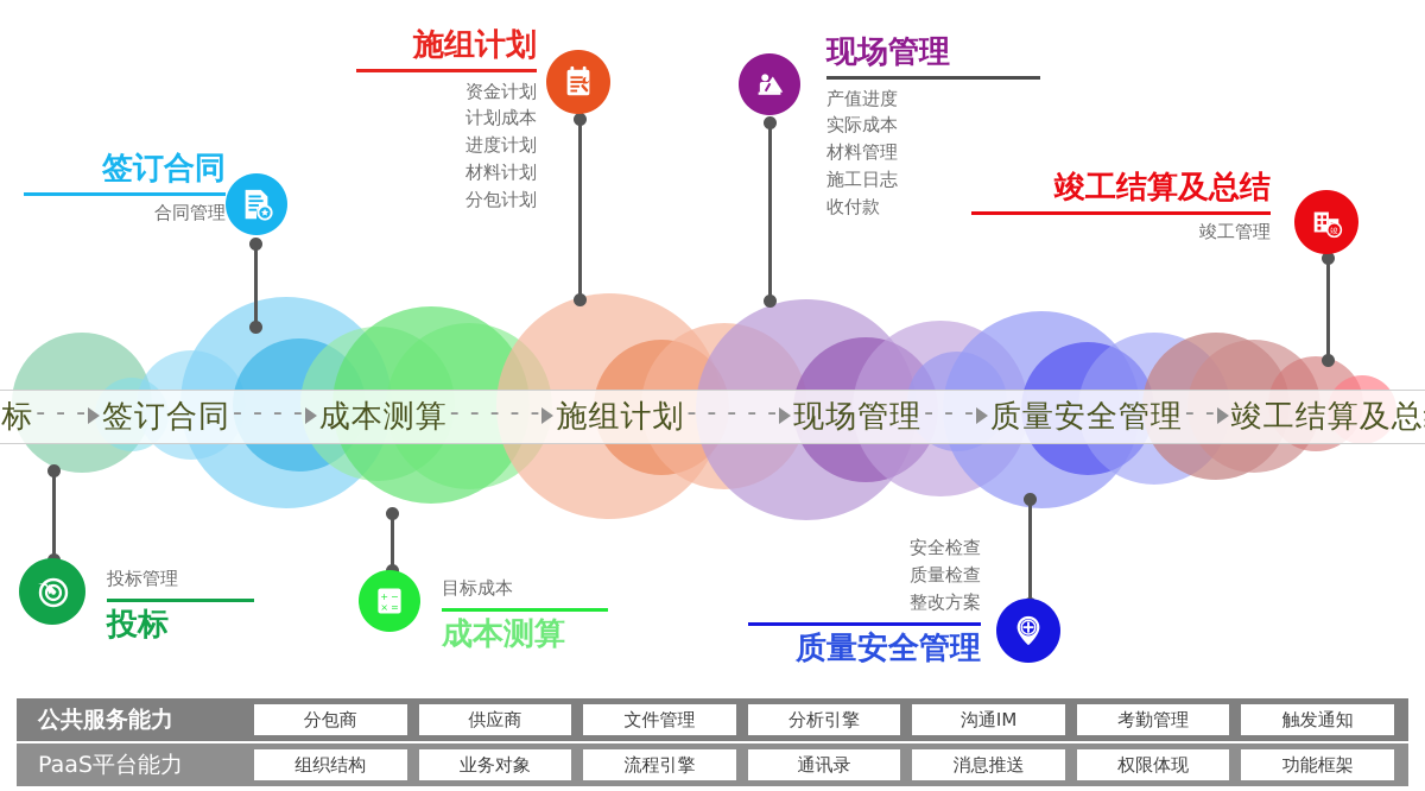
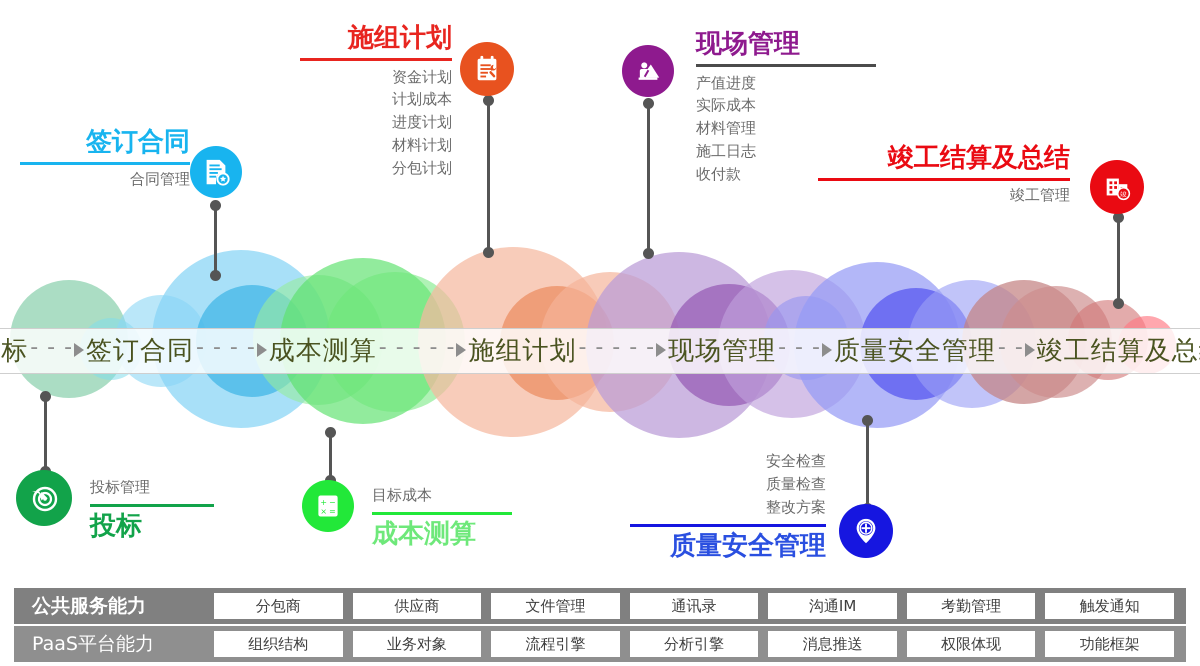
  - - -
  签订合同
  - - - -
  成本测算
  - - - - -
  施组计划
  - - - - -
  现场管理
  - - -
  质量安全管理
  - -
  竣工结算及总
  签订合同
  合同管理
  施组计划
  资金计划
  计划成本
  进度计划
  材料计划
  分包计划
  现场管理
  产值进度
  实际成本
  材料管理
  施工日志
  收付款
  竣工结算及总结
  竣工管理
  竣
  投标管理
  投标
  +
  −
  ×
  =
  目标成本
  成本测算
  安全检查
  质量检查
  整改方案
  质量安全管理
  公共服务能力
  分包商
  供应商
  文件管理
- 分析引擎
+ 通讯录
  沟通IM
  考勤管理
  触发通知
  PaaS平台能力
  组织结构
  业务对象
  流程引擎
- 通讯录
+ 分析引擎
  消息推送
  权限体现
  功能框架
